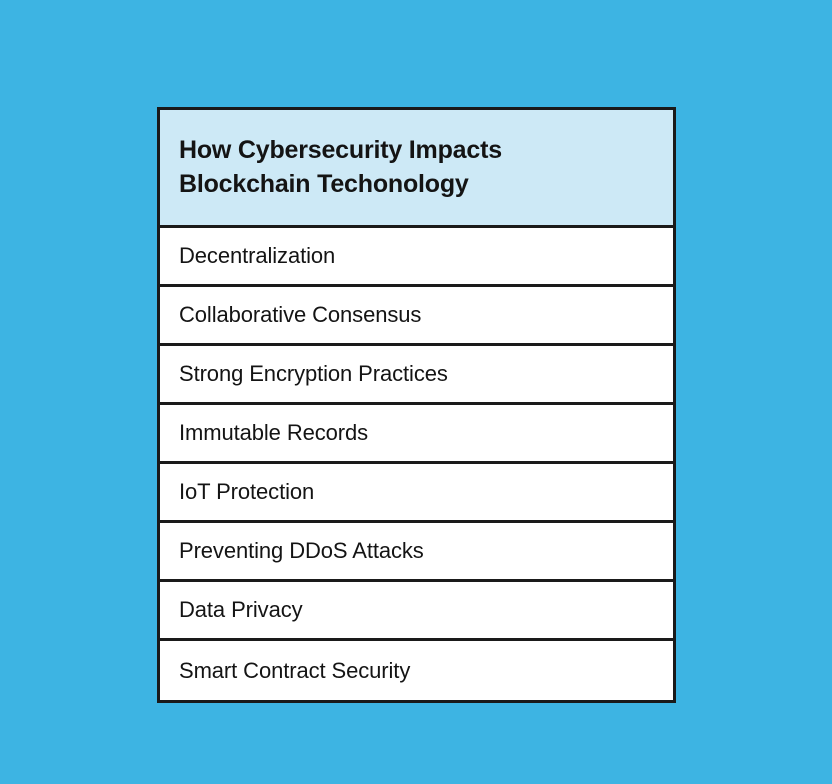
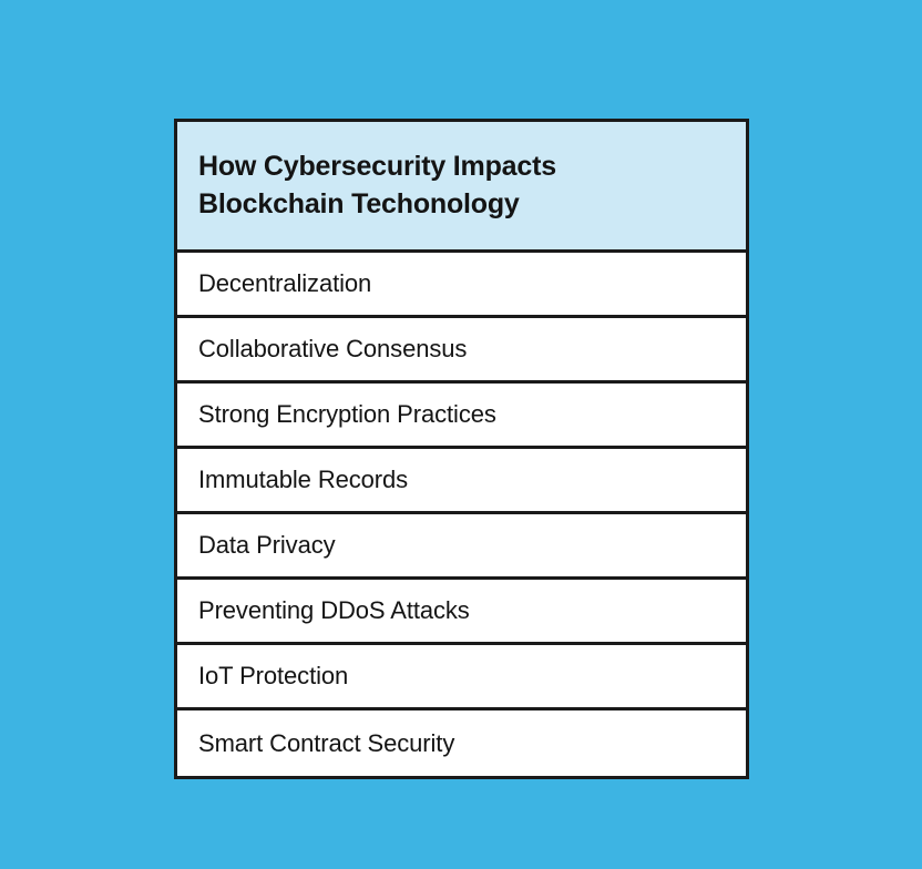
  How Cybersecurity Impacts
  Blockchain Techonology
  Decentralization
  Collaborative Consensus
  Strong Encryption Practices
  Immutable Records
- IoT Protection
+ Data Privacy
  Preventing DDoS Attacks
- Data Privacy
+ IoT Protection
  Smart Contract Security
